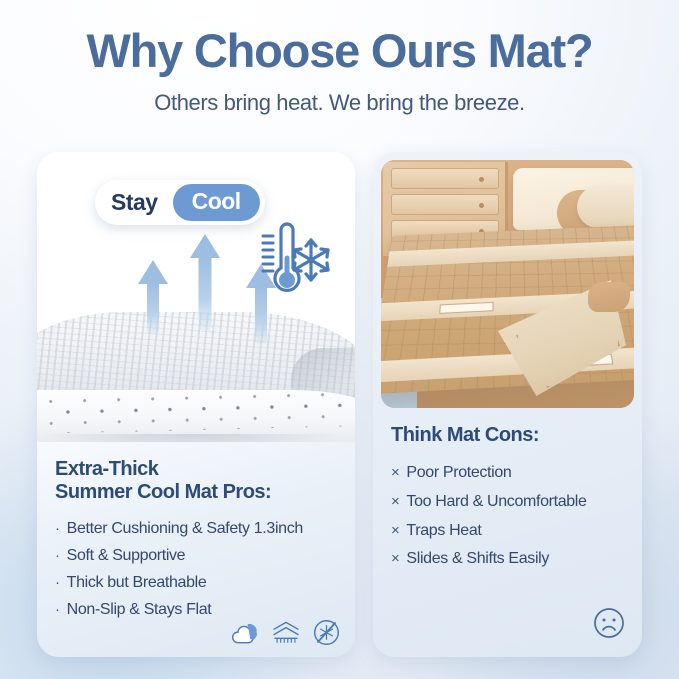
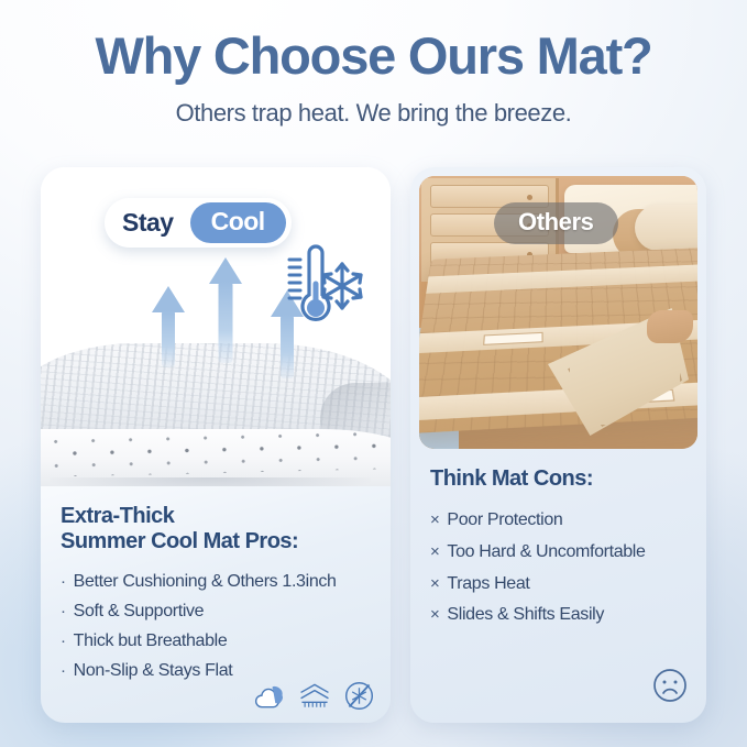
  Why Choose Ours Mat?
- Others bring heat. We bring the breeze.
+ Others trap heat. We bring the breeze.
  Stay
  Cool
  Extra-Thick
  Summer Cool Mat Pros:
  ·
- Better Cushioning & Safety 1.3inch
+ Better Cushioning & Others 1.3inch
  ·
  Soft & Supportive
  ·
  Thick but Breathable
  ·
  Non-Slip & Stays Flat
+ Others
  Think Mat Cons:
  ×
  Poor Protection
  ×
  Too Hard & Uncomfortable
  ×
  Traps Heat
  ×
  Slides & Shifts Easily
